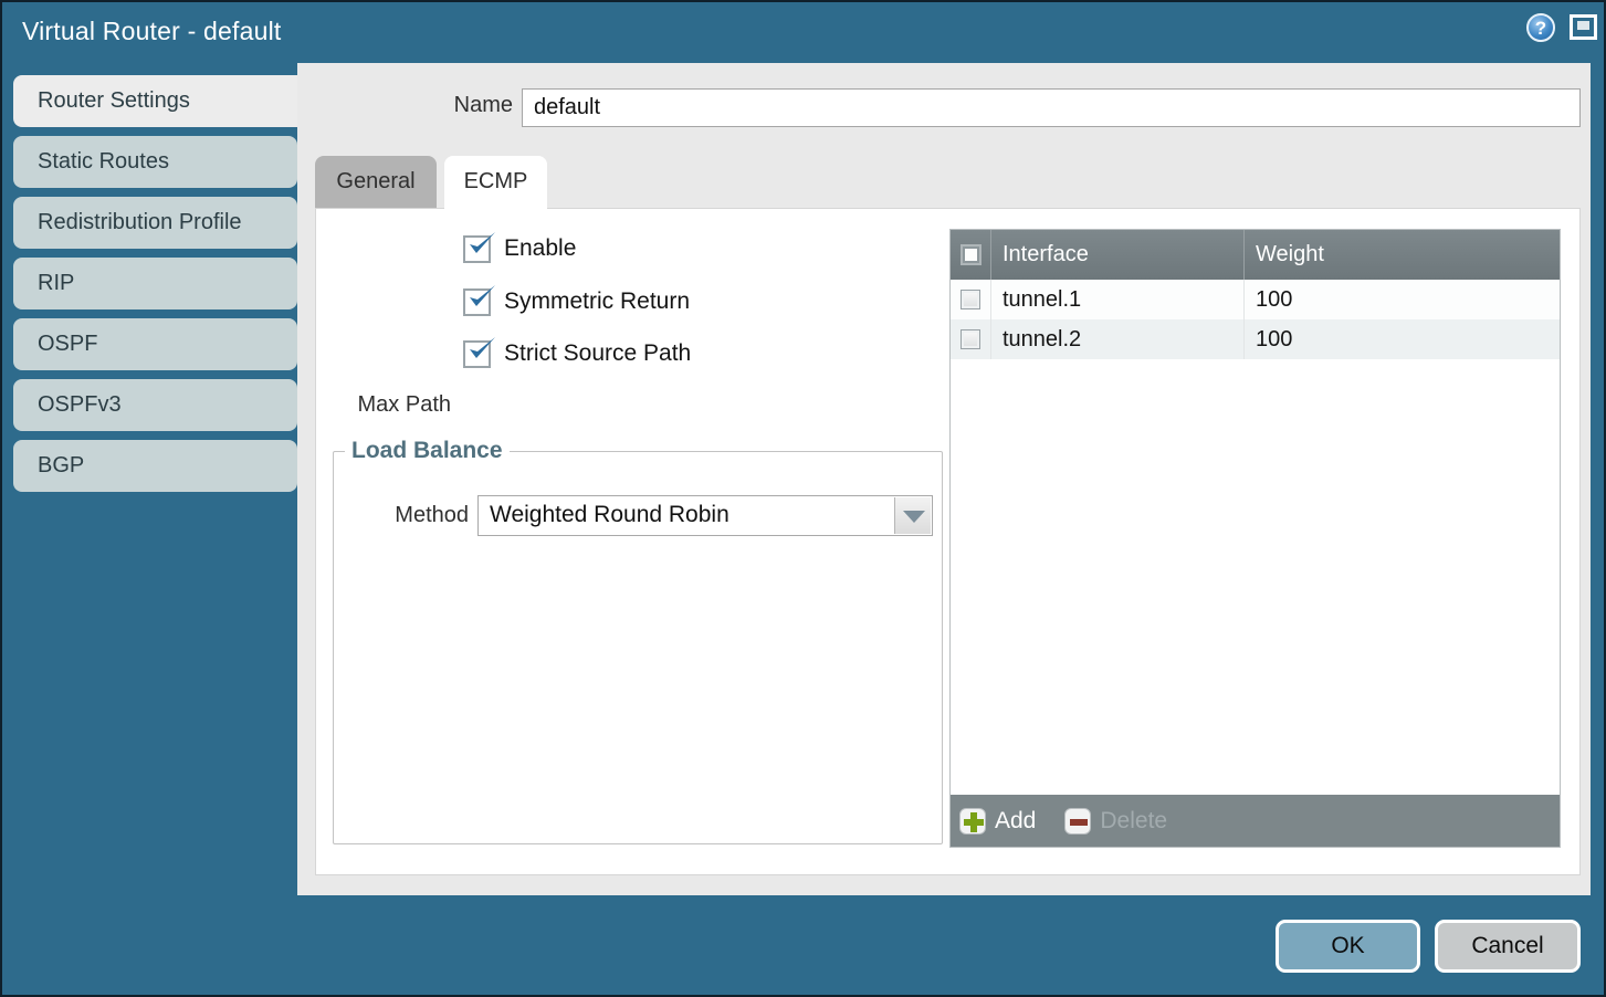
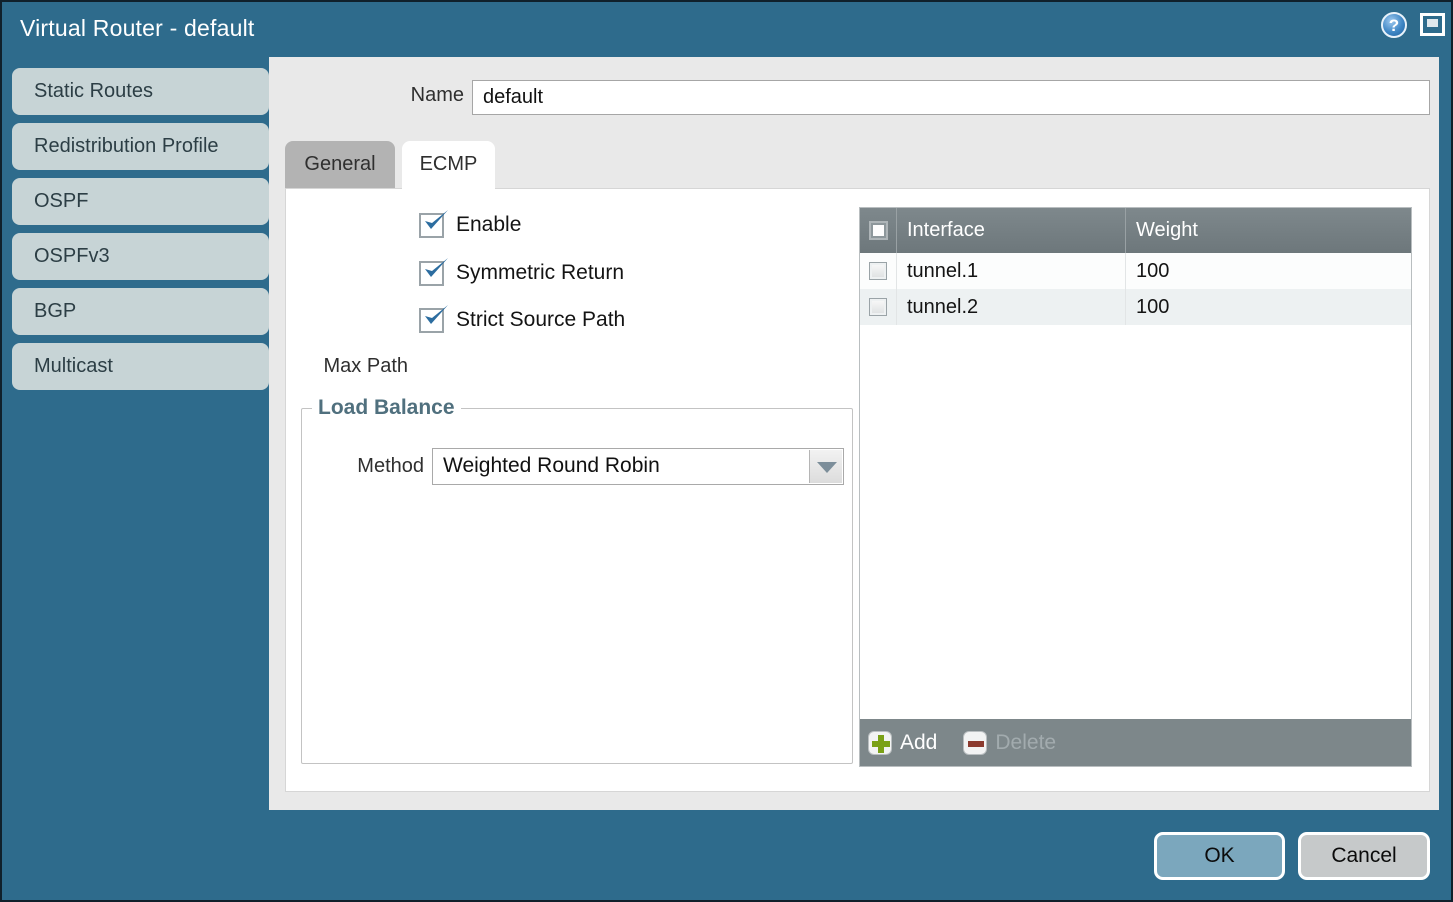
  Virtual Router - default
  ?
- Router Settings
  Static Routes
  Redistribution Profile
- RIP
  OSPF
  OSPFv3
  BGP
+ Multicast
  Name
  default
  General
  ECMP
  Enable
  Symmetric Return
  Strict Source Path
  Max Path
  Load Balance
  Method
  Weighted Round Robin
  Interface
  Weight
  tunnel.1
  100
  tunnel.2
  100
  Add
  Delete
  OK
  Cancel
